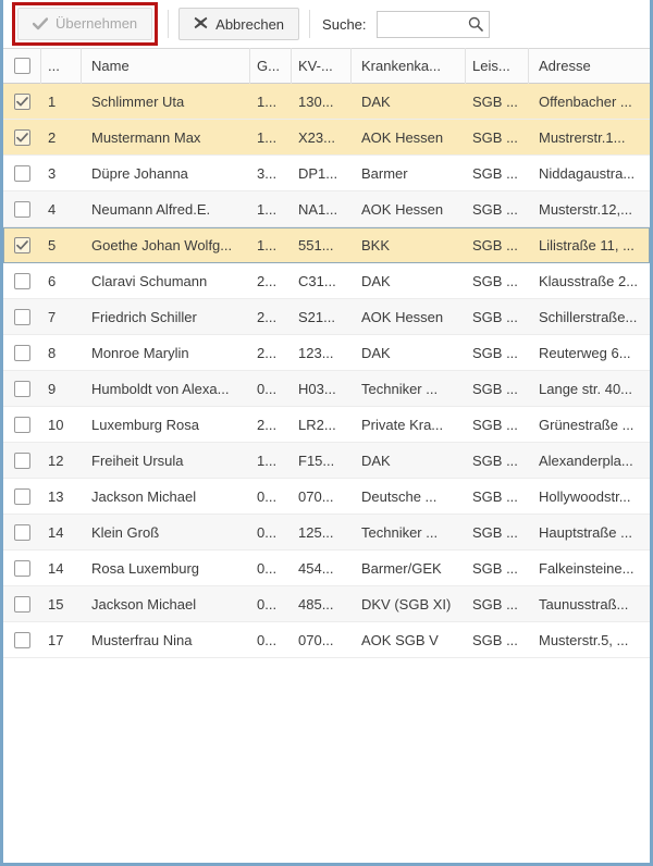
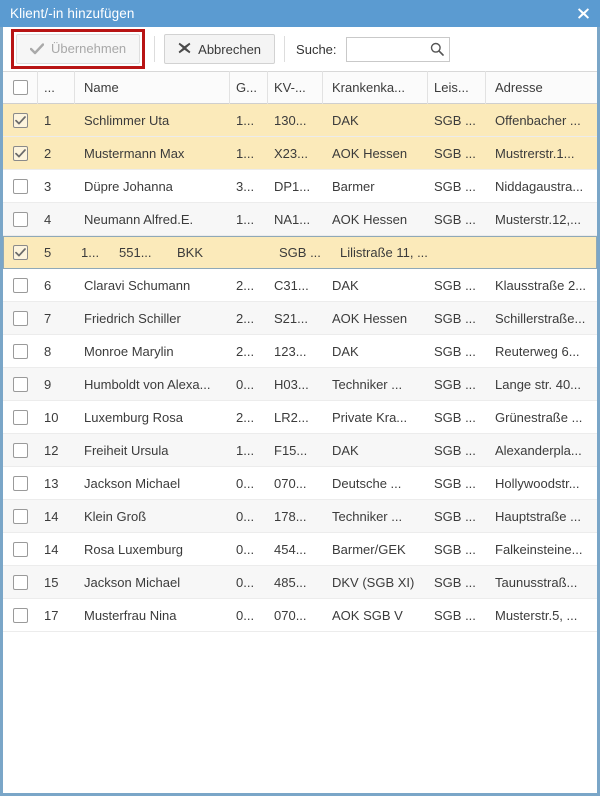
+ Klient/-in hinzufügen
  Übernehmen
  Abbrechen
  Suche:
  ...
  Name
  G...
  KV-...
  Krankenka...
  Leis...
  Adresse
  1
  Schlimmer Uta
  1...
  130...
  DAK
  SGB ...
  Offenbacher ...
  2
  Mustermann Max
  1...
  X23...
  AOK Hessen
  SGB ...
  Mustrerstr.1...
  3
  Düpre Johanna
  3...
  DP1...
  Barmer
  SGB ...
  Niddagaustra...
  4
  Neumann Alfred.E.
  1...
  NA1...
  AOK Hessen
  SGB ...
  Musterstr.12,...
  5
- Goethe Johan Wolfg...
  1...
  551...
  BKK
  SGB ...
  Lilistraße 11, ...
  6
  Claravi Schumann
  2...
  C31...
  DAK
  SGB ...
  Klausstraße 2...
  7
  Friedrich Schiller
  2...
  S21...
  AOK Hessen
  SGB ...
  Schillerstraße...
  8
  Monroe Marylin
  2...
  123...
  DAK
  SGB ...
  Reuterweg 6...
  9
  Humboldt von Alexa...
  0...
  H03...
  Techniker ...
  SGB ...
  Lange str. 40...
  10
  Luxemburg Rosa
  2...
  LR2...
  Private Kra...
  SGB ...
  Grünestraße ...
  12
  Freiheit Ursula
  1...
  F15...
  DAK
  SGB ...
  Alexanderpla...
  13
  Jackson Michael
  0...
  070...
  Deutsche ...
  SGB ...
  Hollywoodstr...
  14
  Klein Groß
  0...
- 125...
+ 178...
  Techniker ...
  SGB ...
  Hauptstraße ...
  14
  Rosa Luxemburg
  0...
  454...
  Barmer/GEK
  SGB ...
  Falkeinsteine...
  15
  Jackson Michael
  0...
  485...
  DKV (SGB XI)
  SGB ...
  Taunusstraß...
  17
  Musterfrau Nina
  0...
  070...
  AOK SGB V
  SGB ...
  Musterstr.5, ...
